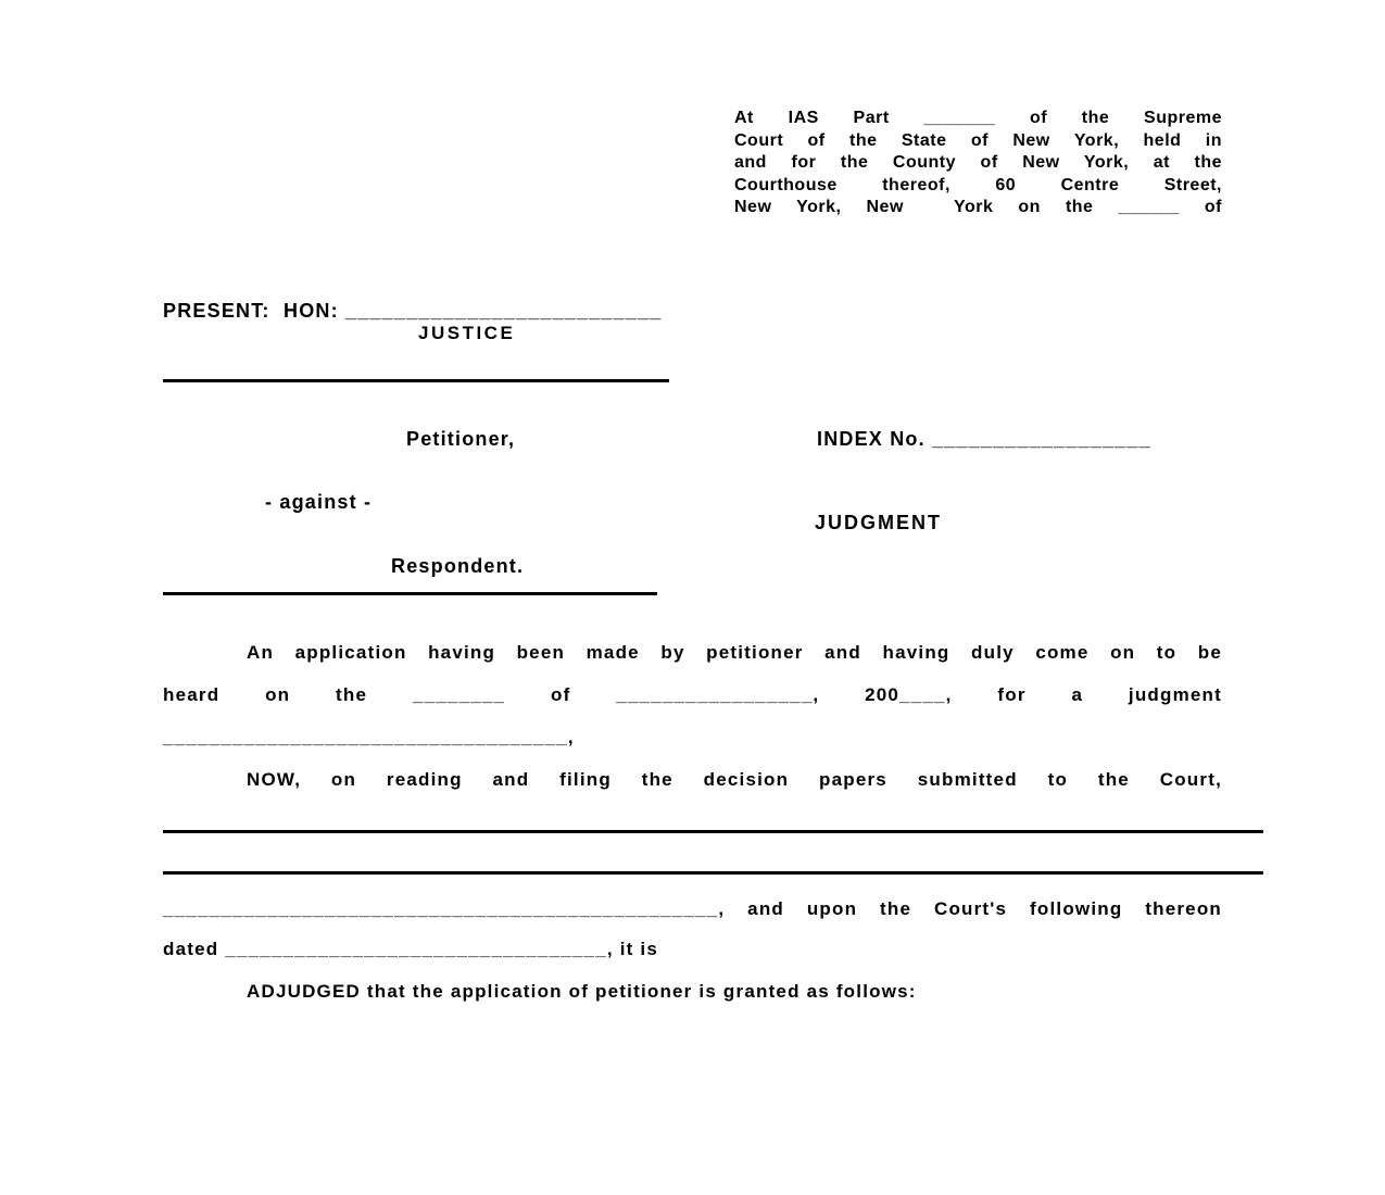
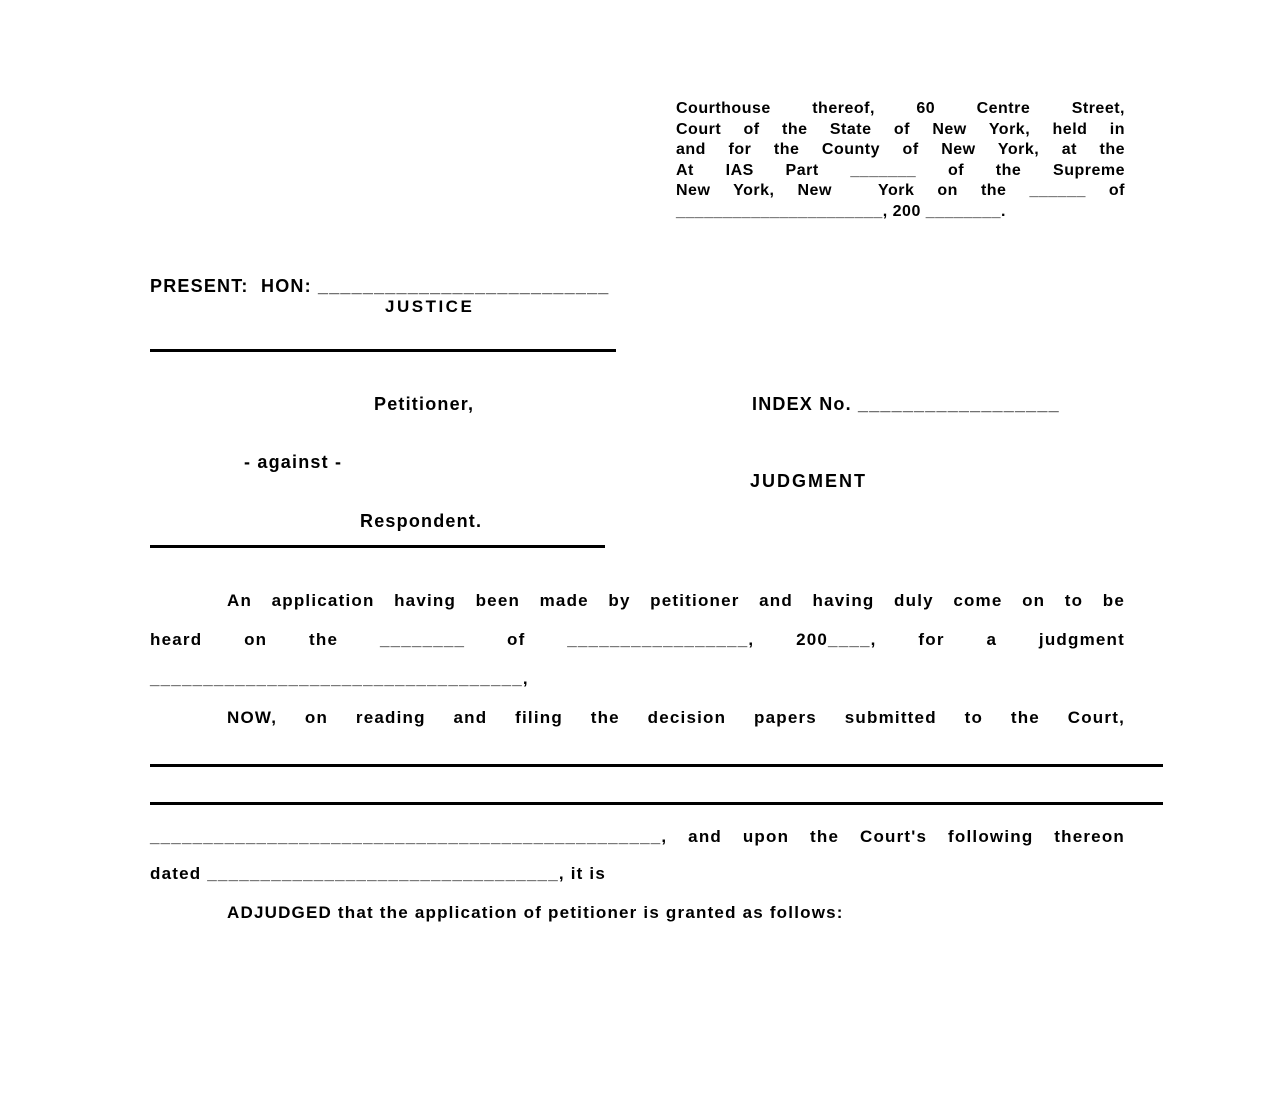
- At IAS Part _______ of the Supreme
+ Courthouse thereof, 60 Centre Street,
  Court of the State of New York, held in
  and for the County of New York, at the
- Courthouse thereof, 60 Centre Street,
+ At IAS Part _______ of the Supreme
  New York, New York on the ______ of
+ ______________________, 200 ________.
  PRESENT: HON: __________________________
  JUSTICE
  Petitioner,
  - against -
  Respondent.
  INDEX No. __________________
  JUDGMENT
  An application having been made by petitioner and having duly come on to be
  heard on the ________ of _________________, 200____, for a judgment
  ___________________________________,
  NOW, on reading and filing the decision papers submitted to the Court,
  ________________________________________________, and upon the Court's following thereon
  dated _________________________________, it is
  ADJUDGED that the application of petitioner is granted as follows:
